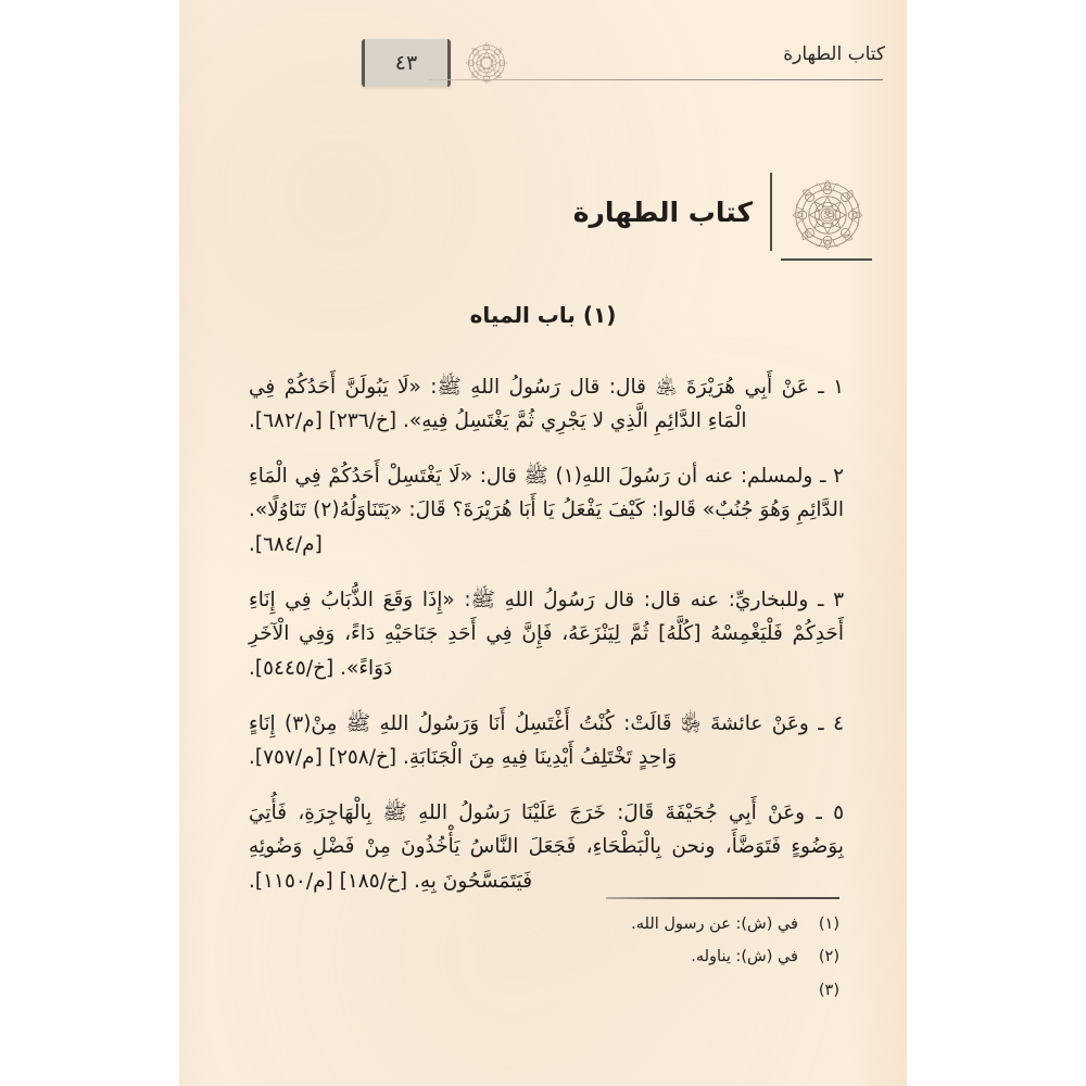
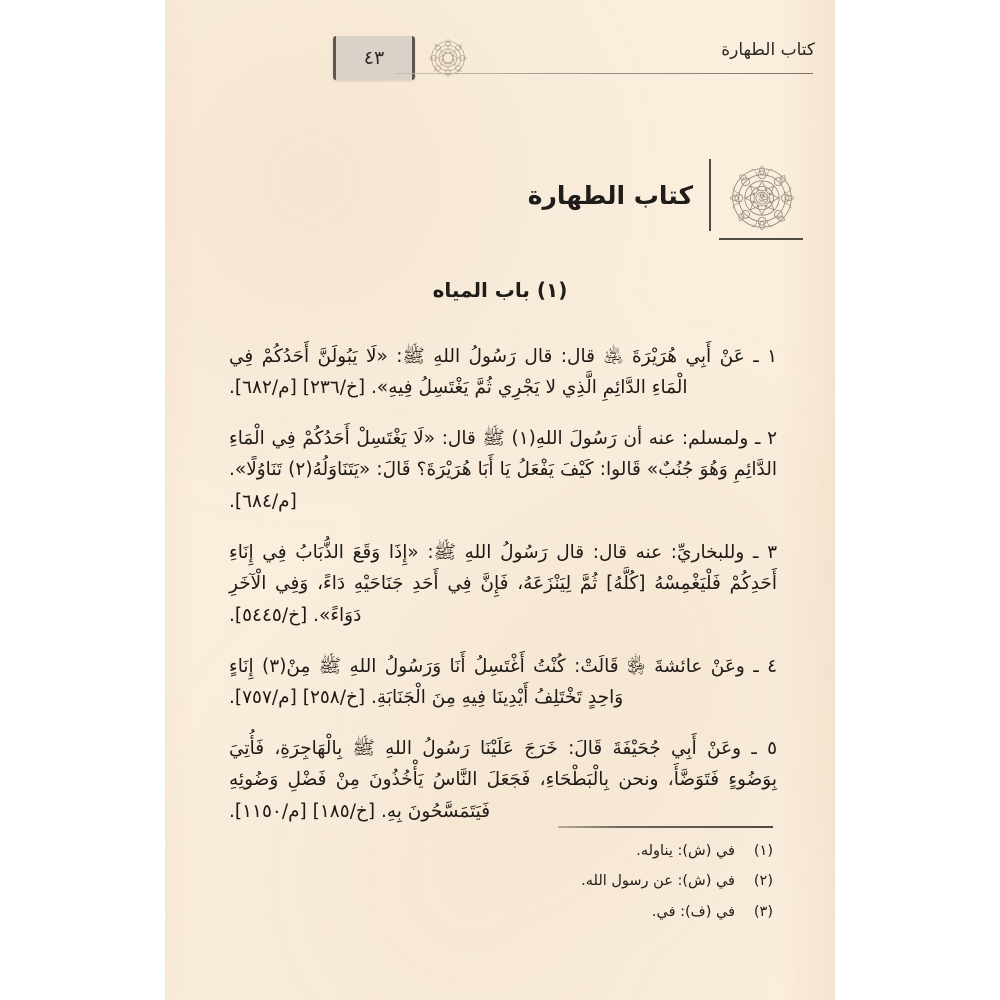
  ٤٣
  كتاب الطهارة
  كتاب الطهارة
  (١) باب المياه
  ١ ـ عَنْ أَبِي هُرَيْرَةَ ﵁ قال: قال رَسُولُ اللهِ ﷺ: «لَا يَبُولَنَّ أَحَدُكُمْ فِي الْمَاءِ الدَّائِمِ الَّذِي لا يَجْرِي ثُمَّ يَغْتَسِلُ فِيهِ». [خ/٢٣٦] [م/٦٨٢].
  ٢ ـ ولمسلم: عنه أن رَسُولَ اللهِ(١) ﷺ قال: «لَا يَغْتَسِلْ أَحَدُكُمْ فِي الْمَاءِ الدَّائِمِ وَهُوَ جُنُبٌ» قَالوا: كَيْفَ يَفْعَلُ يَا أَبَا هُرَيْرَةَ؟ قَالَ: «يَتَنَاوَلُهُ(٢) تَنَاوُلًا». [م/٦٨٤].
  ٣ ـ وللبخاريِّ: عنه قال: قال رَسُولُ اللهِ ﷺ: «إِذَا وَقَعَ الذُّبَابُ فِي إِنَاءِ أَحَدِكُمْ فَلْيَغْمِسْهُ [كُلَّهُ] ثُمَّ لِيَنْزَعَهُ، فَإِنَّ فِي أَحَدِ جَنَاحَيْهِ دَاءً، وَفِي الْآخَرِ دَوَاءً». [خ/٥٤٤٥].
  ٤ ـ وعَنْ عائشةَ ﵂ قَالَتْ: كُنْتُ أَغْتَسِلُ أَنَا وَرَسُولُ اللهِ ﷺ مِنْ(٣) إِنَاءٍ وَاحِدٍ تَخْتَلِفُ أَيْدِينَا فِيهِ مِنَ الْجَنَابَةِ. [خ/٢٥٨] [م/٧٥٧].
  ٥ ـ وعَنْ أَبِي جُحَيْفَةَ قَالَ: خَرَجَ عَلَيْنَا رَسُولُ اللهِ ﷺ بِالْهَاجِرَةِ، فَأُتِيَ بِوَضُوءٍ فَتَوَضَّأَ، ونحن بِالْبَطْحَاءِ، فَجَعَلَ النَّاسُ يَأْخُذُونَ مِنْ فَضْلِ وَضُوئِهِ فَيَتَمَسَّحُونَ بِهِ. [خ/١٨٥] [م/١١٥٠].
  (١)
- في (ش): عن رسول الله.
+ في (ش): يناوله.
  (٢)
- في (ش): يناوله.
+ في (ش): عن رسول الله.
  (٣)
+ في (ف): في.
